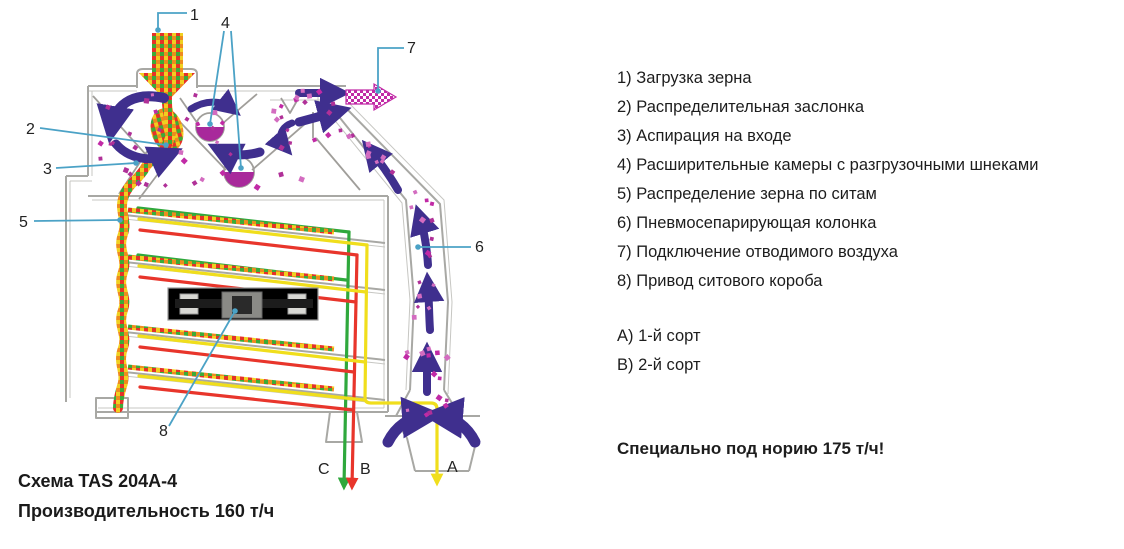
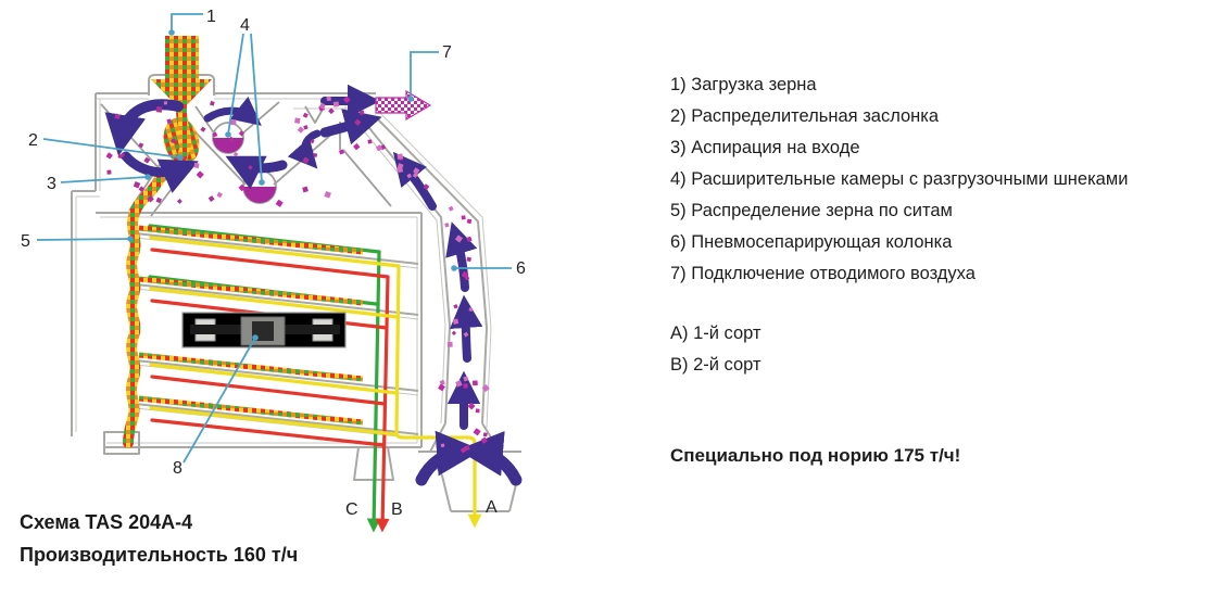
  1
  2
  3
  4
  5
  6
  7
  8
  C
  B
  A
  1) Загрузка зерна
  2) Распределительная заслонка
  3) Аспирация на входе
  4) Расширительные камеры с разгрузочными шнеками
  5) Распределение зерна по ситам
  6) Пневмосепарирующая колонка
  7) Подключение отводимого воздуха
- 8) Привод ситового короба
  A) 1-й сорт
  B) 2-й сорт
  Специально под норию 175 т/ч!
  Схема TAS 204A-4
  Производительность 160 т/ч
